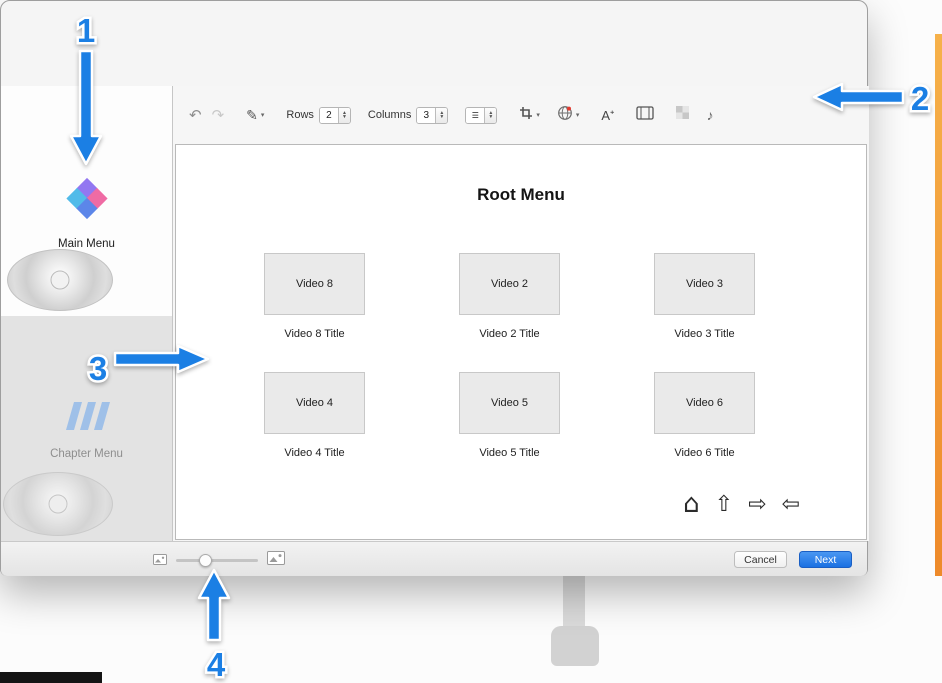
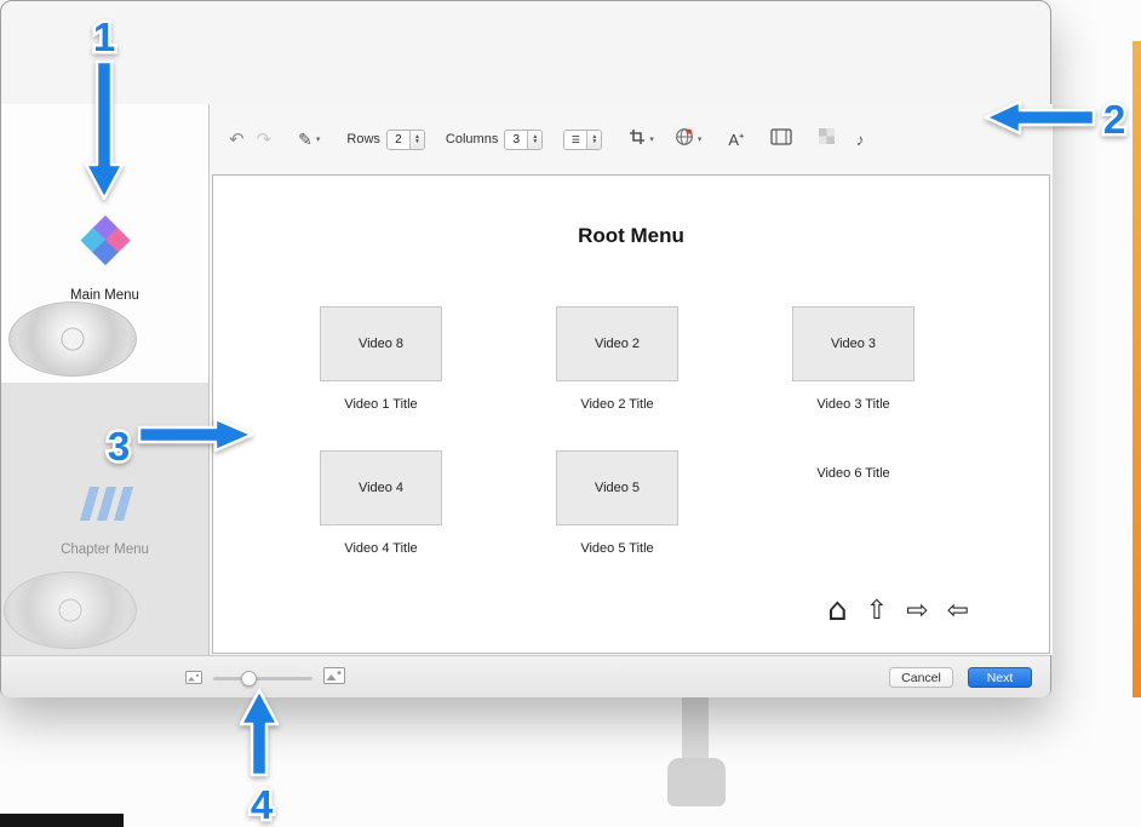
  Main Menu
  Chapter Menu
  ↶
  ↷
  ✎
  Rows
  2
  Columns
  3
  ☰
  A⁺
  ♪
  Root Menu
  Video 8
- Video 8 Title
+ Video 1 Title
  Video 2
  Video 2 Title
  Video 3
  Video 3 Title
  Video 4
  Video 4 Title
  Video 5
  Video 5 Title
- Video 6
  Video 6 Title
  ⌂
  ⇧
  ⇨
  ⇦
  Cancel
  Next
  1
  2
  3
  4
